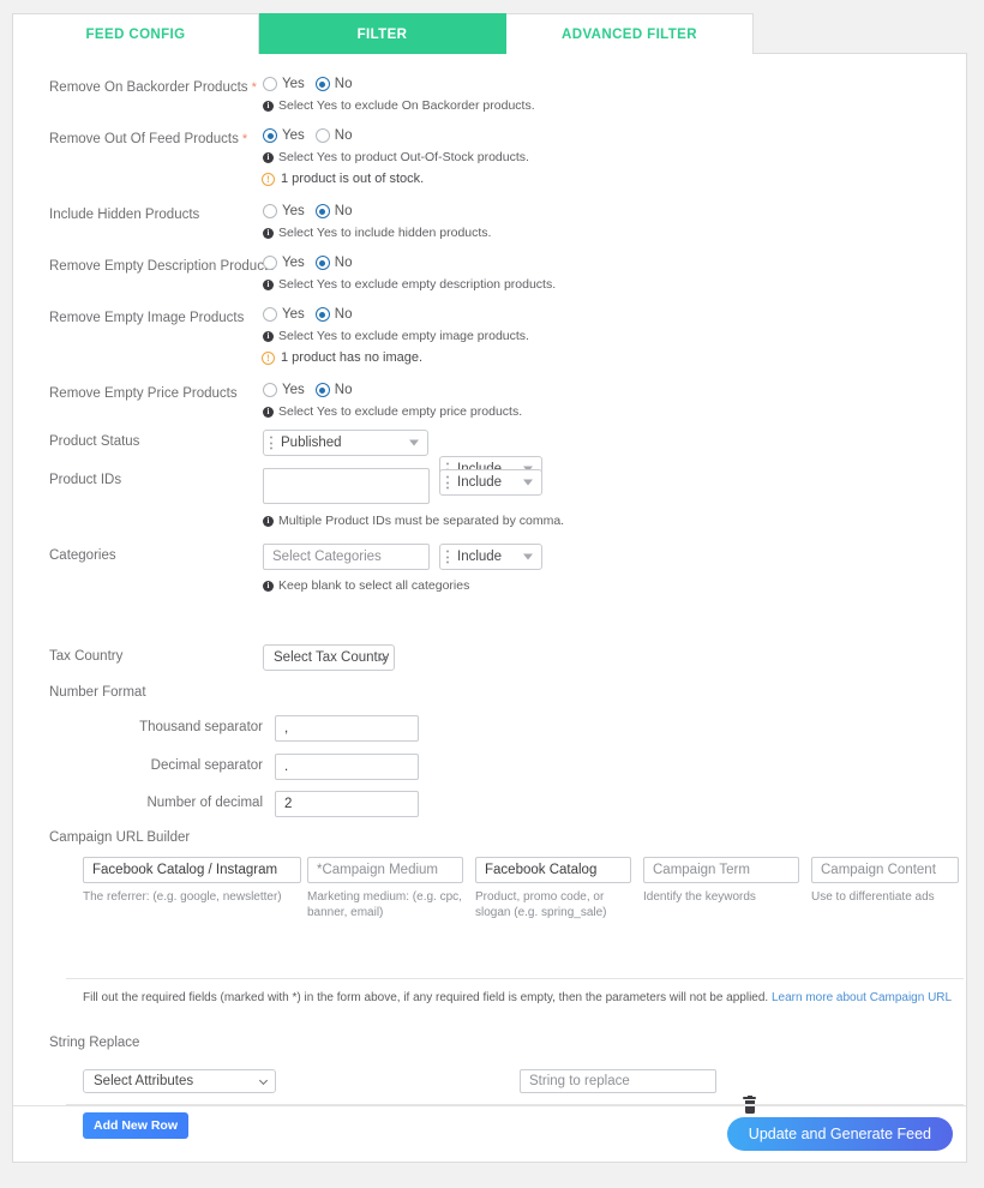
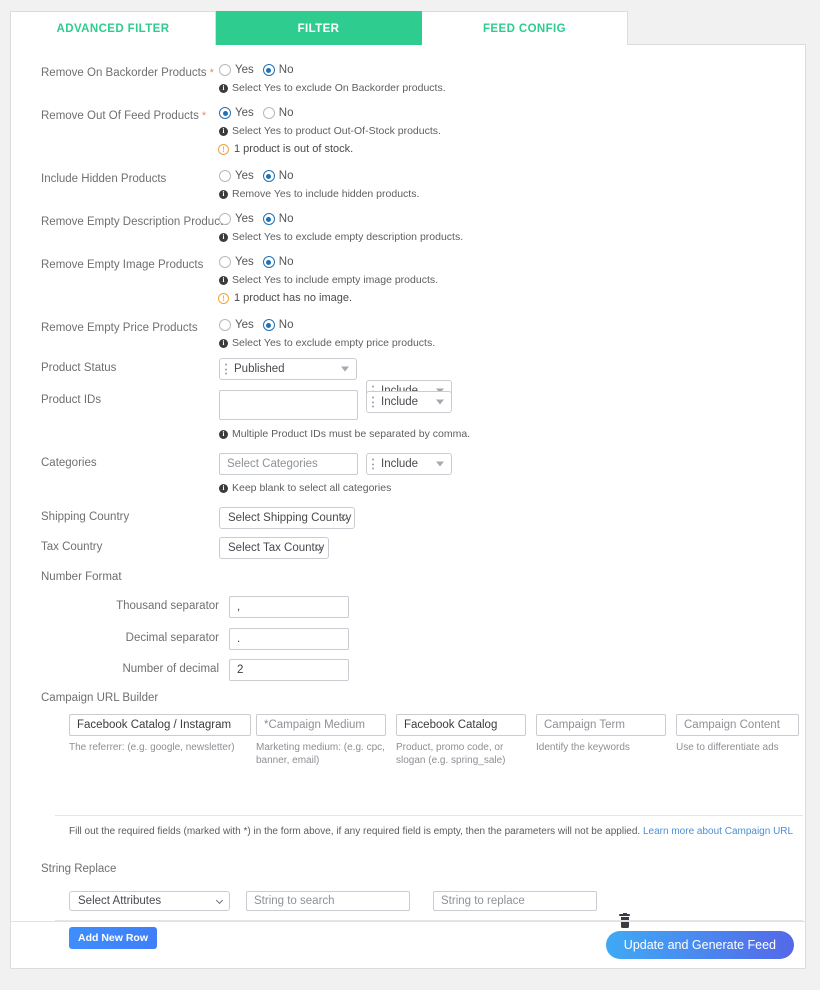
- FEED CONFIG
+ ADVANCED FILTER
  FILTER
- ADVANCED FILTER
+ FEED CONFIG
  Remove On Backorder Products *
  Yes
  No
  i
  Select Yes to exclude On Backorder products.
  Remove Out Of Feed Products *
  Yes
  No
  i
  Select Yes to product Out-Of-Stock products.
  !
  1 product is out of stock.
  Include Hidden Products
  Yes
  No
  i
- Select Yes to include hidden products.
+ Remove Yes to include hidden products.
  Remove Empty Description Produc
  Yes
  No
  i
  Select Yes to exclude empty description products.
  Remove Empty Image Products
  Yes
  No
  i
- Select Yes to exclude empty image products.
+ Select Yes to include empty image products.
  !
  1 product has no image.
  Remove Empty Price Products
  Yes
  No
  i
  Select Yes to exclude empty price products.
  Product Status
  Published
  Product IDs
  Include
  i
  Multiple Product IDs must be separated by comma.
  Categories
  Select Categories
  Include
  i
  Keep blank to select all categories
+ Shipping Country
+ Select Shipping Country
  Tax Country
  Select Tax Country
  Number Format
  Thousand separator
  ,
  Decimal separator
  .
  Number of decimal
  2
  Campaign URL Builder
  Facebook Catalog / Instagram
  The referrer: (e.g. google, newsletter)
  *Campaign Medium
  Marketing medium: (e.g. cpc, banner, email)
  Facebook Catalog
  Product, promo code, or slogan (e.g. spring_sale)
  Campaign Term
  Identify the keywords
  Campaign Content
  Use to differentiate ads
  Fill out the required fields (marked with *) in the form above, if any required field is empty, then the parameters will not be applied. Learn more about Campaign URL
  String Replace
  Select Attributes
+ String to search
  String to replace
  Add New Row
  Update and Generate Feed
